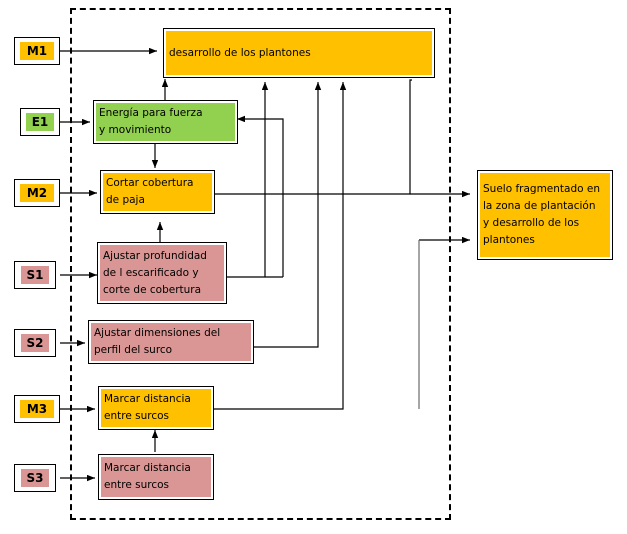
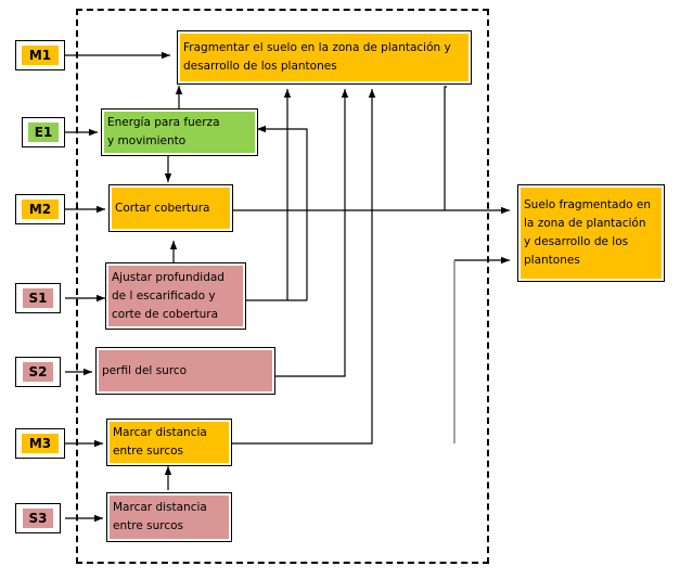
  M1
  E1
  M2
  S1
  S2
  M3
  S3
+ Fragmentar el suelo en la zona de plantación y
  desarrollo de los plantones
  Energía para fuerza
  y movimiento
  Cortar cobertura
- de paja
  Ajustar profundidad
  de l escarificado y
  corte de cobertura
- Ajustar dimensiones del
  perfil del surco
  Marcar distancia
  entre surcos
  Marcar distancia
  entre surcos
  Suelo fragmentado en
  la zona de plantación
  y desarrollo de los
  plantones
